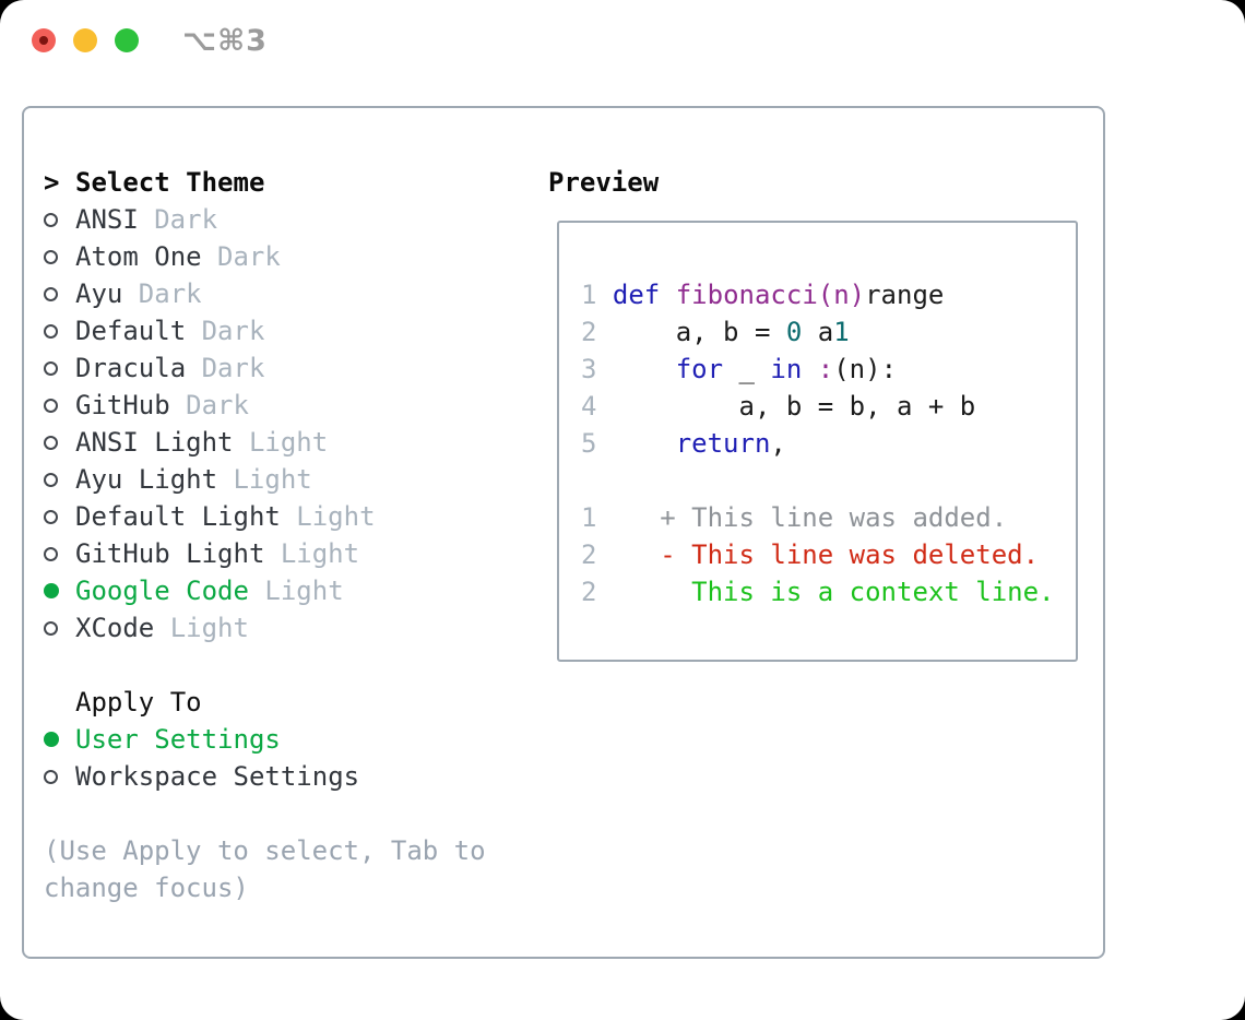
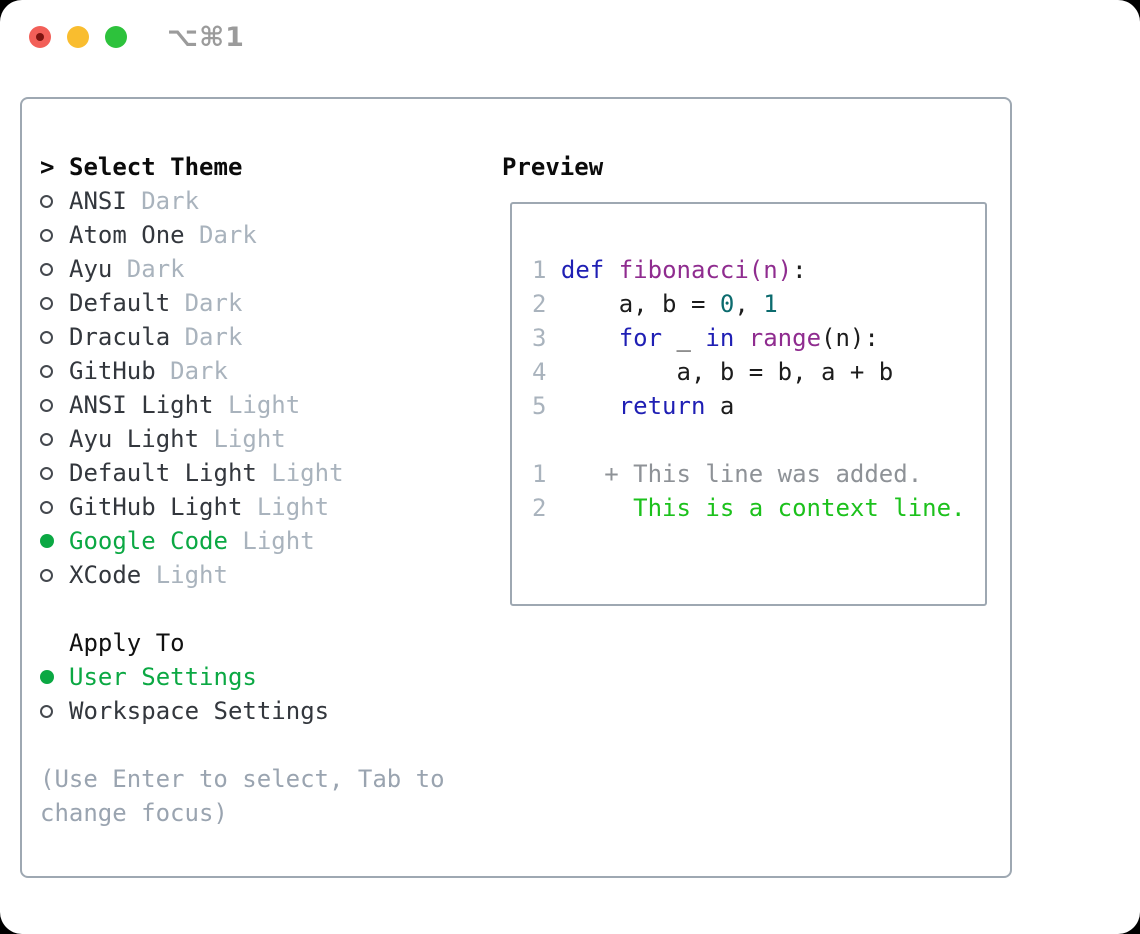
- ⌥⌘3
+ ⌥⌘1
  >
  Select Theme
  ANSI
  Dark
  Atom One
  Dark
  Ayu
  Dark
  Default
  Dark
  Dracula
  Dark
  GitHub
  Dark
  ANSI Light
  Light
  Ayu Light
  Light
  Default Light
  Light
  GitHub Light
  Light
  Google Code
  Light
  XCode
  Light
  Apply To
  User Settings
  Workspace Settings
- (Use Apply to select, Tab to change focus)
+ (Use Enter to select, Tab to change focus)
  Preview
- 1 def fibonacci(n)range
+ 1 def fibonacci(n):
- 2 a, b = 0 a1
+ 2 a, b = 0, 1
- 3 for _ in :(n):
+ 3 for _ in range(n):
  4 a, b = b, a + b
- 5 return,
+ 5 return a
  1 + This line was added.
- 2 - This line was deleted.
  2 This is a context line.
